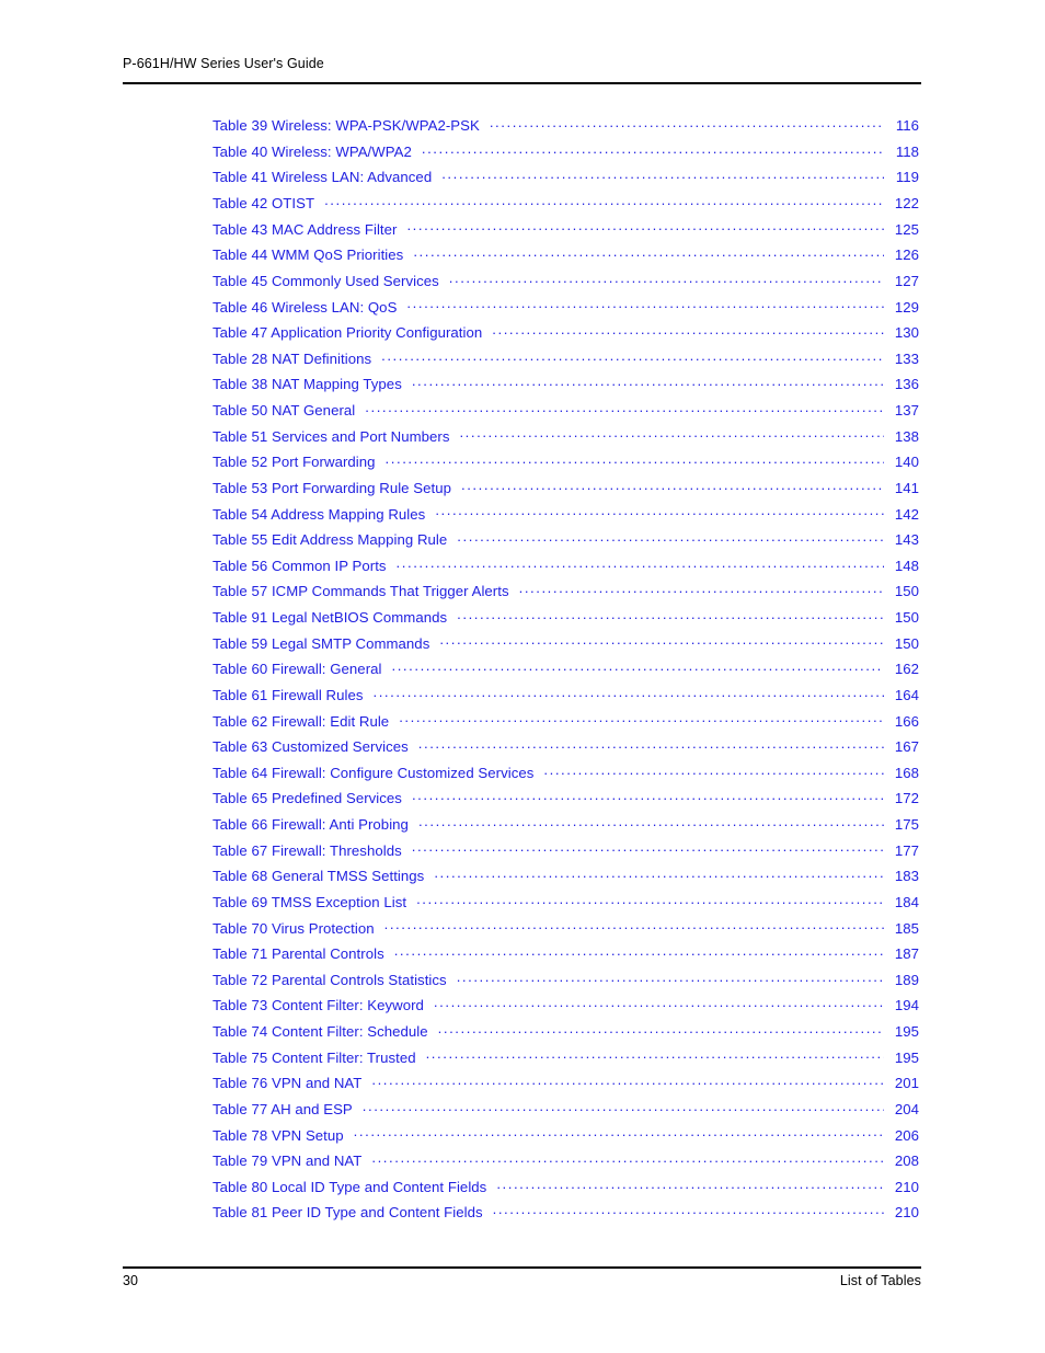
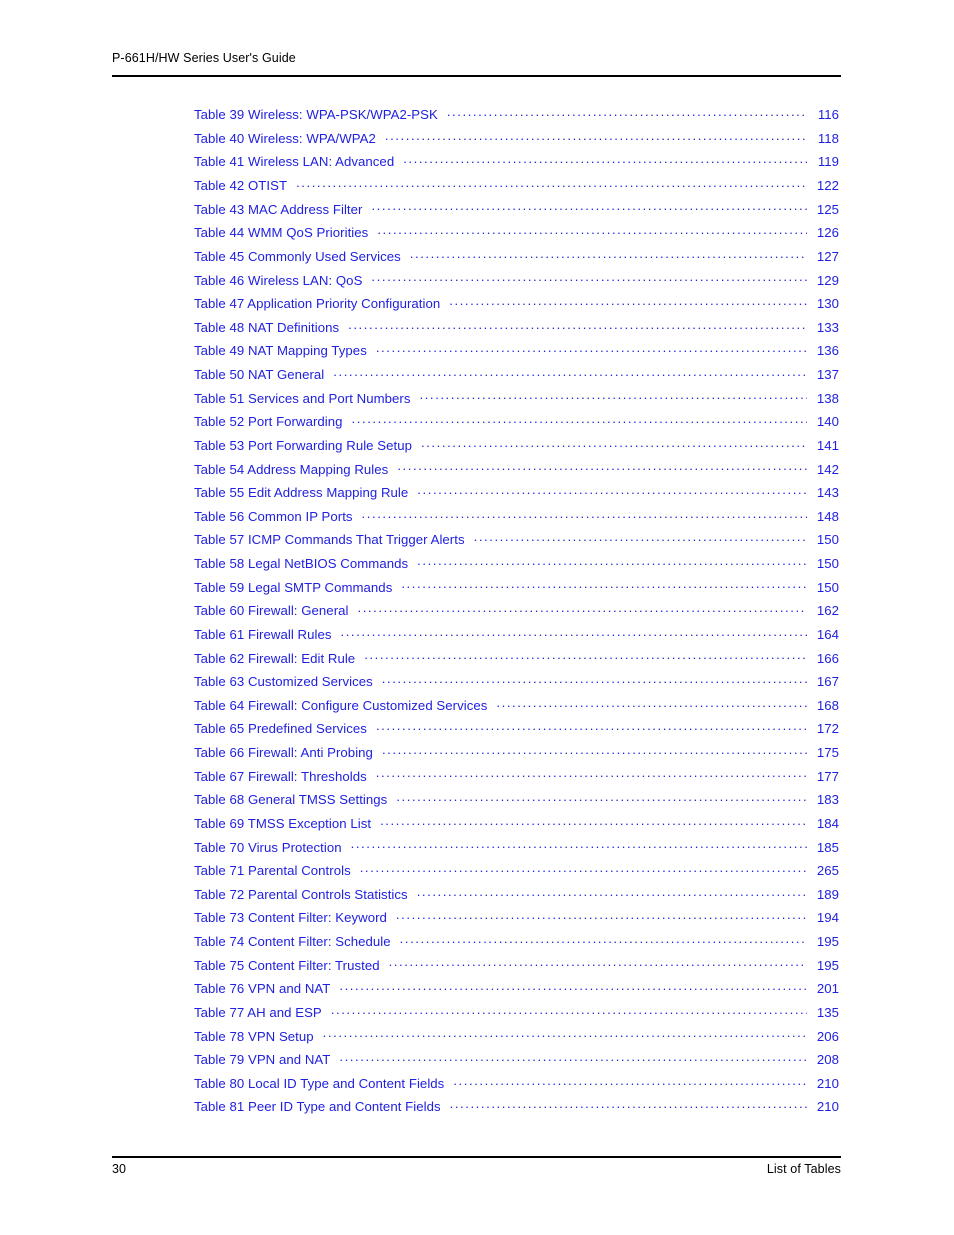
  P-661H/HW Series User's Guide
  Table 39 Wireless: WPA-PSK/WPA2-PSK
  116
  Table 40 Wireless: WPA/WPA2
  118
  Table 41 Wireless LAN: Advanced
  119
  Table 42 OTIST
  122
  Table 43 MAC Address Filter
  125
  Table 44 WMM QoS Priorities
  126
  Table 45 Commonly Used Services
  127
  Table 46 Wireless LAN: QoS
  129
  Table 47 Application Priority Configuration
  130
- Table 28 NAT Definitions
+ Table 48 NAT Definitions
  133
- Table 38 NAT Mapping Types
+ Table 49 NAT Mapping Types
  136
  Table 50 NAT General
  137
  Table 51 Services and Port Numbers
  138
  Table 52 Port Forwarding
  140
  Table 53 Port Forwarding Rule Setup
  141
  Table 54 Address Mapping Rules
  142
  Table 55 Edit Address Mapping Rule
  143
  Table 56 Common IP Ports
  148
  Table 57 ICMP Commands That Trigger Alerts
  150
- Table 91 Legal NetBIOS Commands
+ Table 58 Legal NetBIOS Commands
  150
  Table 59 Legal SMTP Commands
  150
  Table 60 Firewall: General
  162
  Table 61 Firewall Rules
  164
  Table 62 Firewall: Edit Rule
  166
  Table 63 Customized Services
  167
  Table 64 Firewall: Configure Customized Services
  168
  Table 65 Predefined Services
  172
  Table 66 Firewall: Anti Probing
  175
  Table 67 Firewall: Thresholds
  177
  Table 68 General TMSS Settings
  183
  Table 69 TMSS Exception List
  184
  Table 70 Virus Protection
  185
  Table 71 Parental Controls
- 187
+ 265
  Table 72 Parental Controls Statistics
  189
  Table 73 Content Filter: Keyword
  194
  Table 74 Content Filter: Schedule
  195
  Table 75 Content Filter: Trusted
  195
  Table 76 VPN and NAT
  201
  Table 77 AH and ESP
- 204
+ 135
  Table 78 VPN Setup
  206
  Table 79 VPN and NAT
  208
  Table 80 Local ID Type and Content Fields
  210
  Table 81 Peer ID Type and Content Fields
  210
  30
  List of Tables
